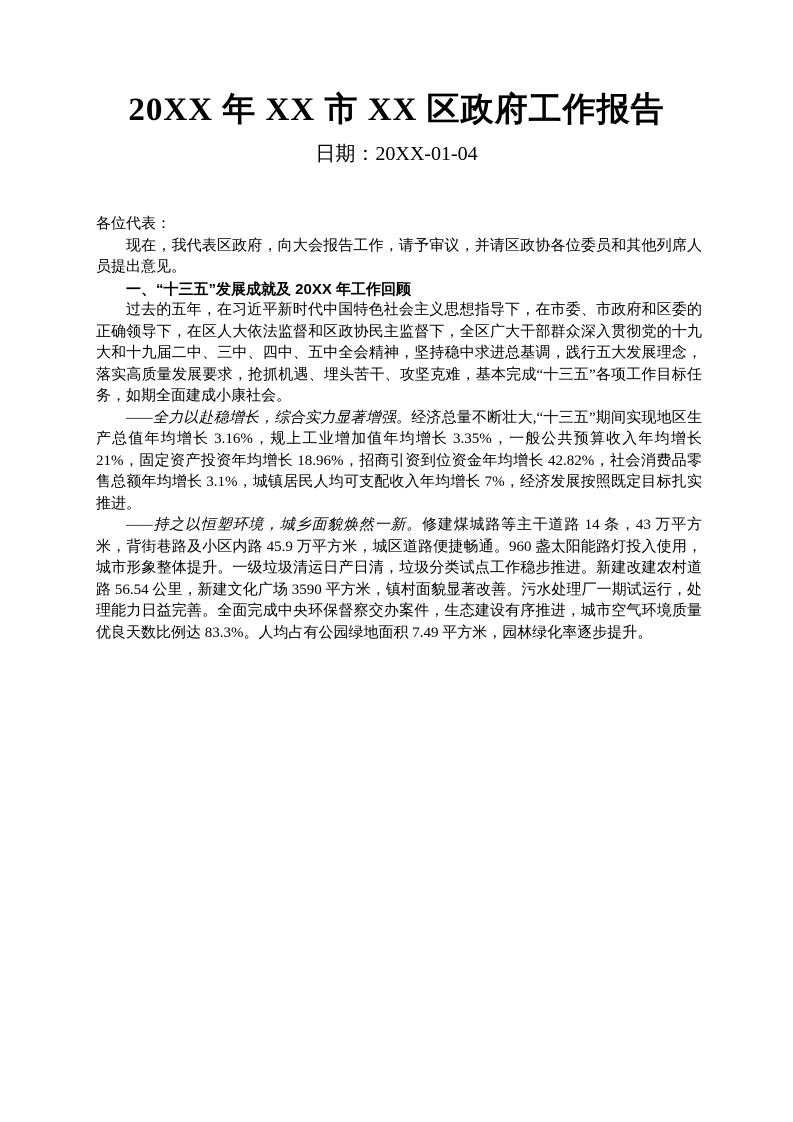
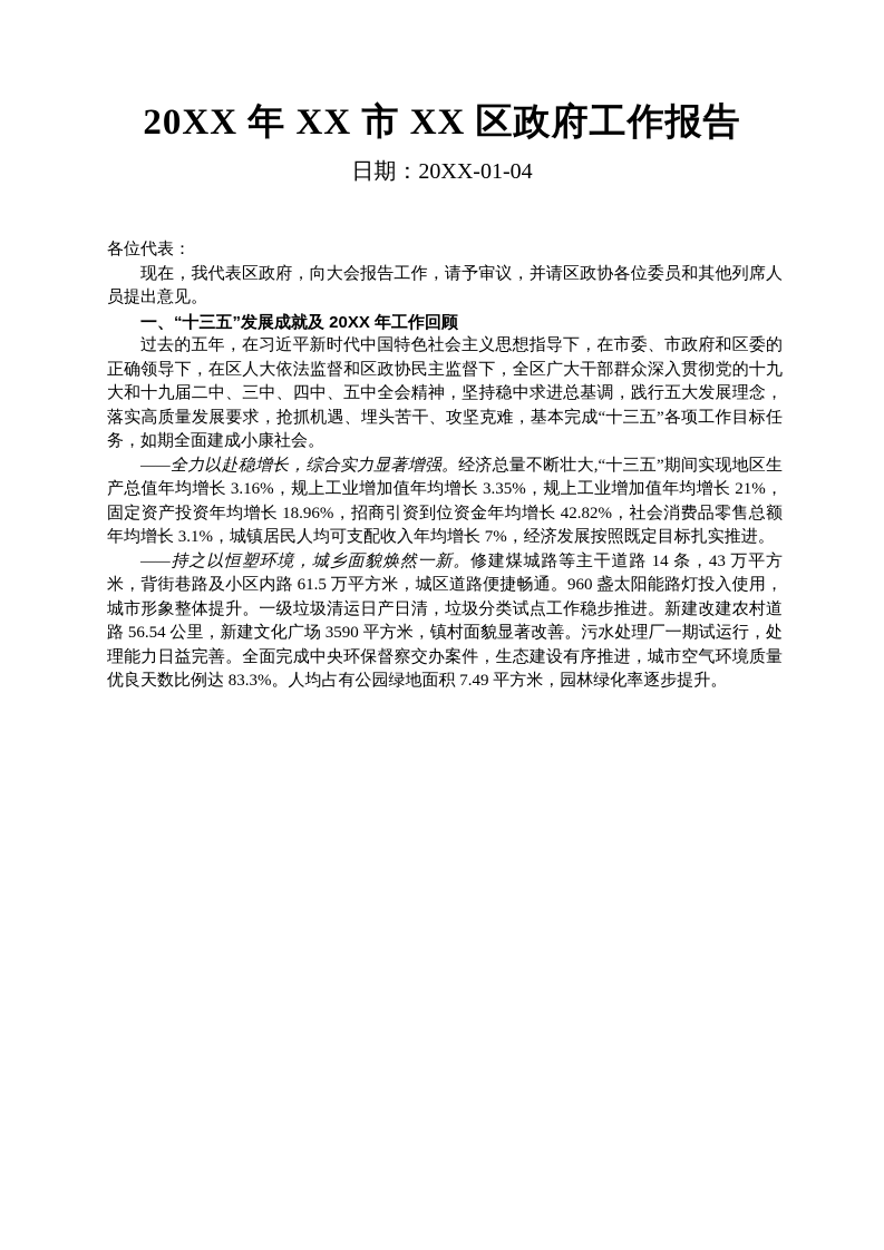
  20XX 年 XX 市 XX 区政府工作报告
  日期：20XX-01-04
  各位代表：
  现在，我代表区政府，向大会报告工作，请予审议，并请区政协各位委员和其他列席人员提出意见。
  一、“十三五”发展成就及 20XX 年工作回顾
  过去的五年，在习近平新时代中国特色社会主义思想指导下，在市委、市政府和区委的正确领导下，在区人大依法监督和区政协民主监督下，全区广大干部群众深入贯彻党的十九大和十九届二中、三中、四中、五中全会精神，坚持稳中求进总基调，践行五大发展理念，落实高质量发展要求，抢抓机遇、埋头苦干、攻坚克难，基本完成“十三五”各项工作目标任务，如期全面建成小康社会。
- ——全力以赴稳增长，综合实力显著增强。经济总量不断壮大,“十三五”期间实现地区生产总值年均增长 3.16%，规上工业增加值年均增长 3.35%，一般公共预算收入年均增长 21%，固定资产投资年均增长 18.96%，招商引资到位资金年均增长 42.82%，社会消费品零售总额年均增长 3.1%，城镇居民人均可支配收入年均增长 7%，经济发展按照既定目标扎实推进。
+ ——全力以赴稳增长，综合实力显著增强。经济总量不断壮大,“十三五”期间实现地区生产总值年均增长 3.16%，规上工业增加值年均增长 3.35%，规上工业增加值年均增长 21%，固定资产投资年均增长 18.96%，招商引资到位资金年均增长 42.82%，社会消费品零售总额年均增长 3.1%，城镇居民人均可支配收入年均增长 7%，经济发展按照既定目标扎实推进。
- ——持之以恒塑环境，城乡面貌焕然一新。修建煤城路等主干道路 14 条，43 万平方米，背街巷路及小区内路 45.9 万平方米，城区道路便捷畅通。960 盏太阳能路灯投入使用，城市形象整体提升。一级垃圾清运日产日清，垃圾分类试点工作稳步推进。新建改建农村道路 56.54 公里，新建文化广场 3590 平方米，镇村面貌显著改善。污水处理厂一期试运行，处理能力日益完善。全面完成中央环保督察交办案件，生态建设有序推进，城市空气环境质量优良天数比例达 83.3%。人均占有公园绿地面积 7.49 平方米，园林绿化率逐步提升。
+ ——持之以恒塑环境，城乡面貌焕然一新。修建煤城路等主干道路 14 条，43 万平方米，背街巷路及小区内路 61.5 万平方米，城区道路便捷畅通。960 盏太阳能路灯投入使用，城市形象整体提升。一级垃圾清运日产日清，垃圾分类试点工作稳步推进。新建改建农村道路 56.54 公里，新建文化广场 3590 平方米，镇村面貌显著改善。污水处理厂一期试运行，处理能力日益完善。全面完成中央环保督察交办案件，生态建设有序推进，城市空气环境质量优良天数比例达 83.3%。人均占有公园绿地面积 7.49 平方米，园林绿化率逐步提升。
